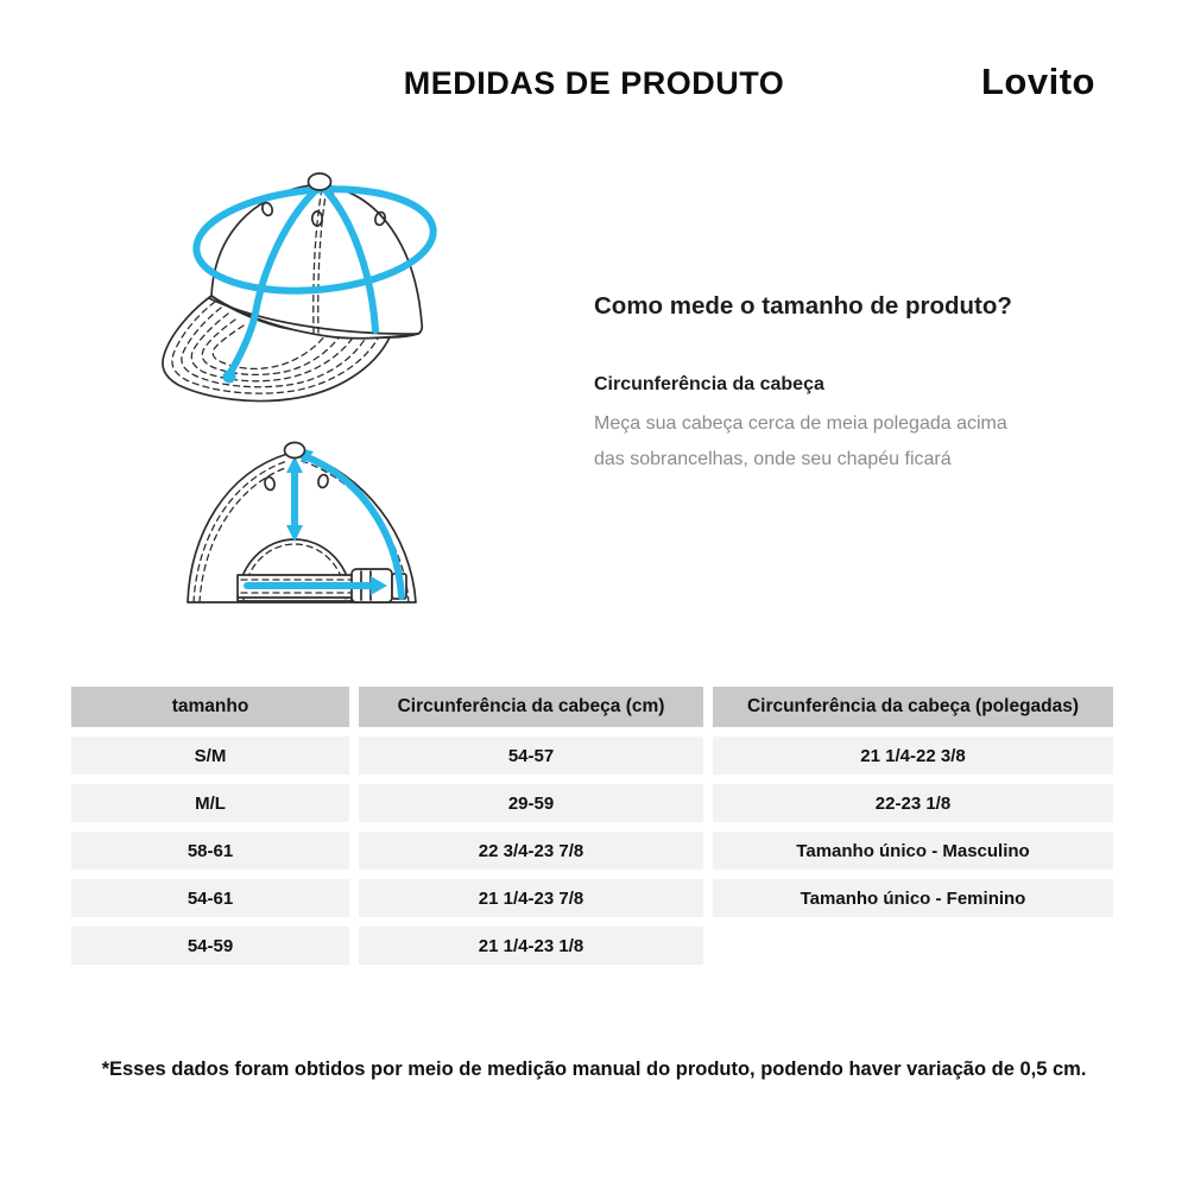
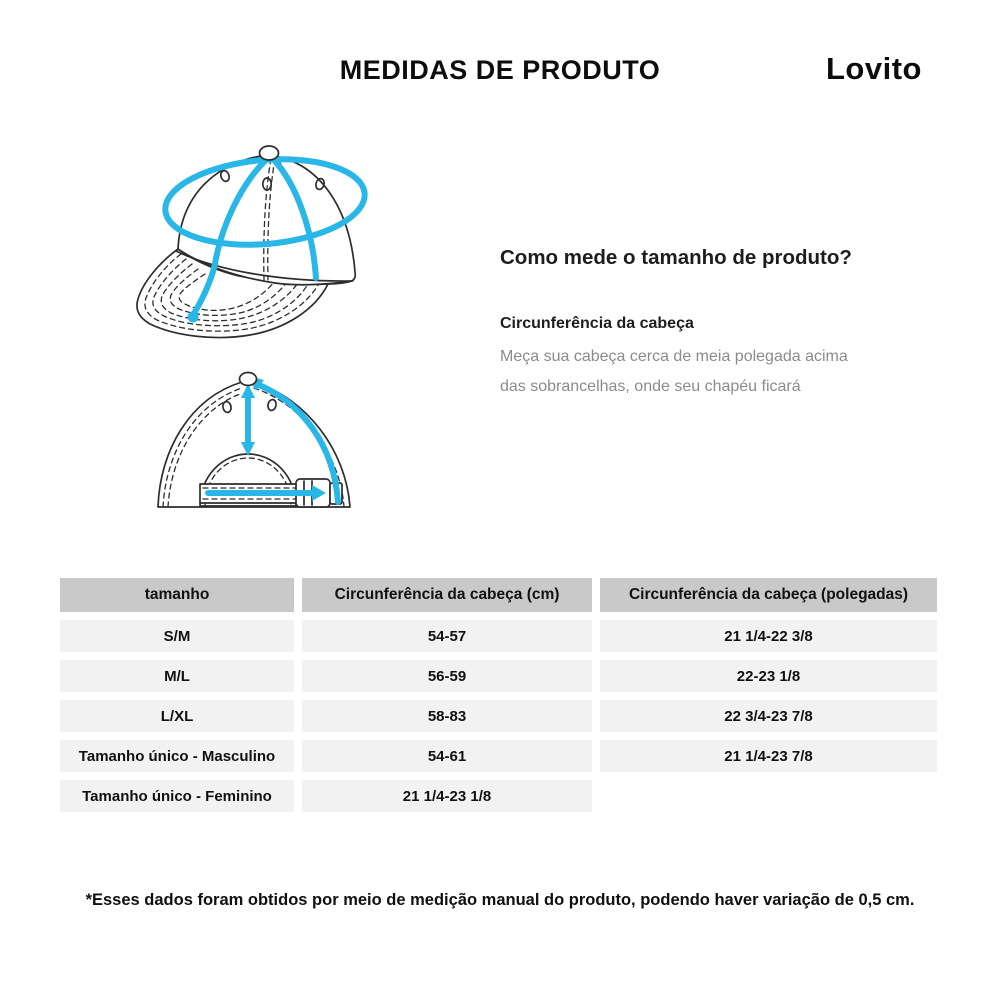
  MEDIDAS DE PRODUTO
  Lovito
  Como mede o tamanho de produto?
  Circunferência da cabeça
  Meça sua cabeça cerca de meia polegada acima
  das sobrancelhas, onde seu chapéu ficará
  tamanho
  Circunferência da cabeça (cm)
  Circunferência da cabeça (polegadas)
  S/M
  54-57
  21 1/4-22 3/8
  M/L
- 29-59
+ 56-59
  22-23 1/8
+ L/XL
- 58-61
+ 58-83
  22 3/4-23 7/8
  Tamanho único - Masculino
  54-61
  21 1/4-23 7/8
  Tamanho único - Feminino
- 54-59
  21 1/4-23 1/8
  *Esses dados foram obtidos por meio de medição manual do produto, podendo haver variação de 0,5 cm.
